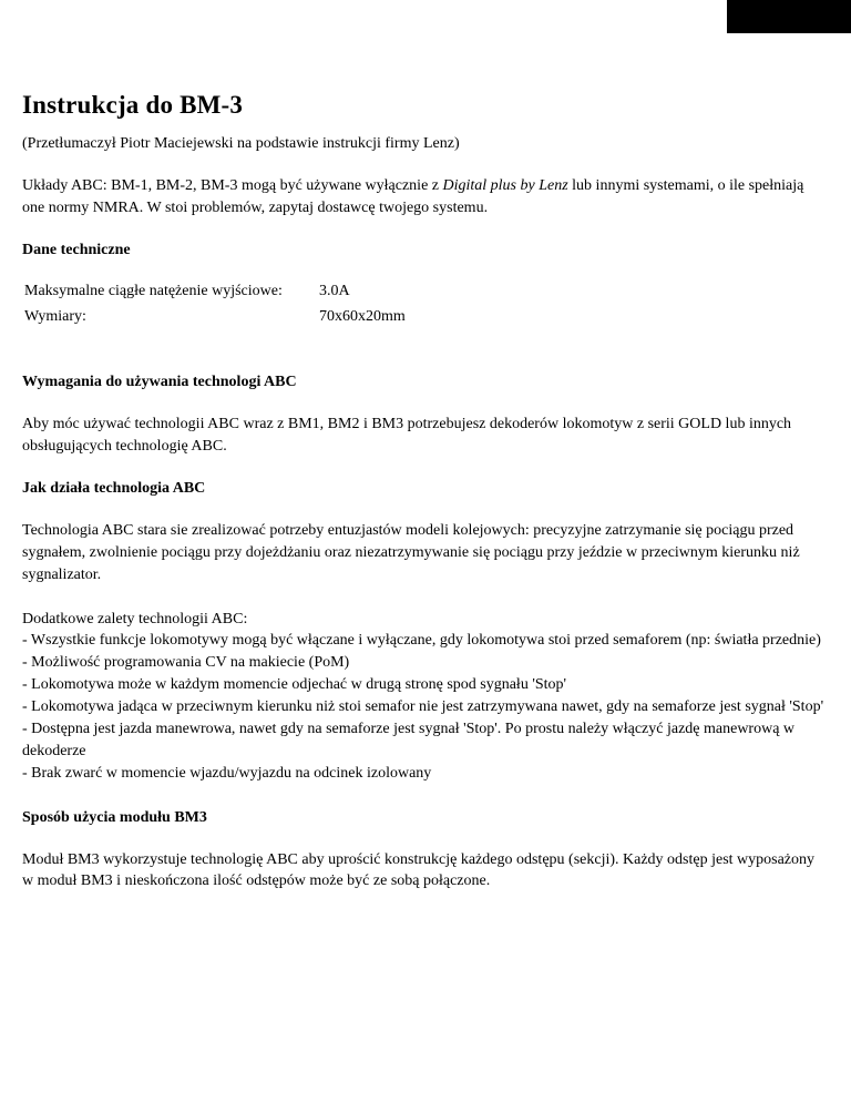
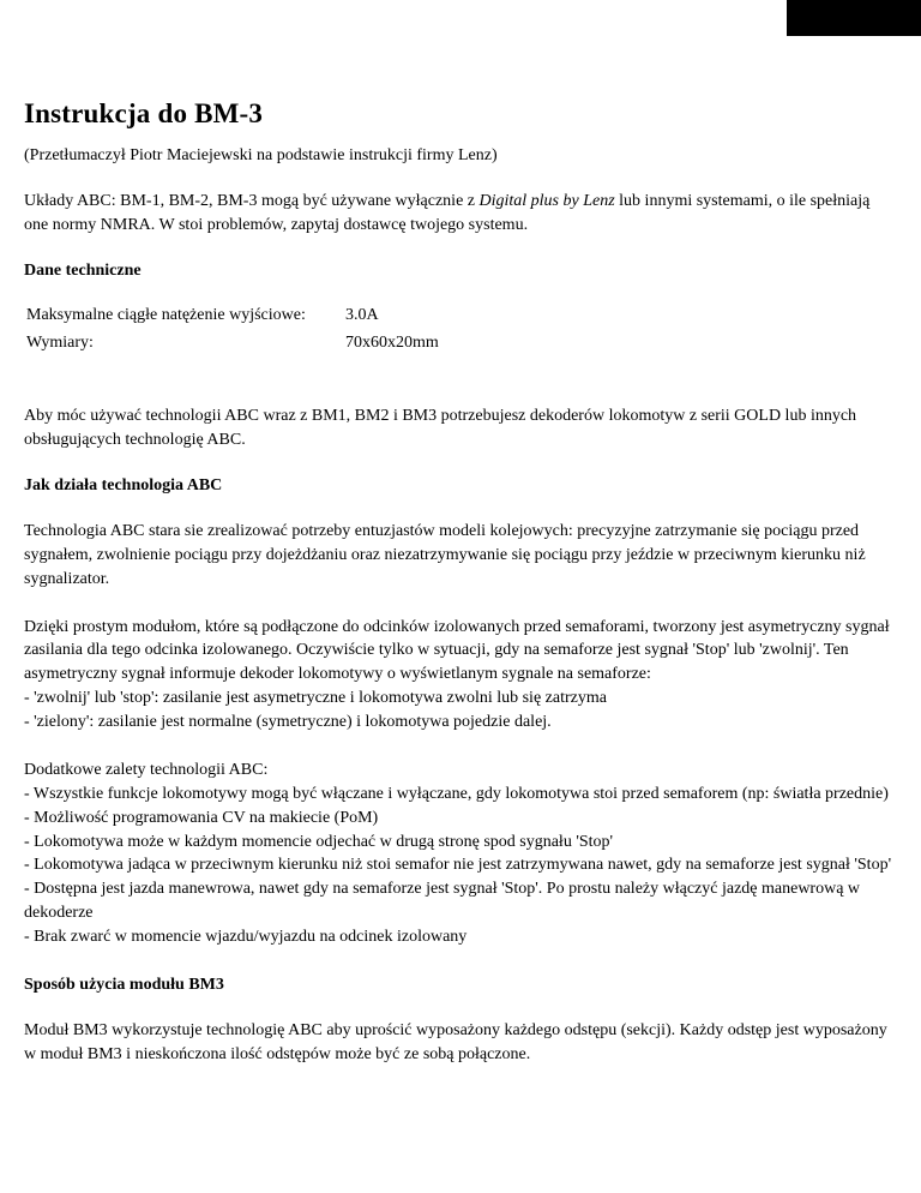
  Instrukcja do BM-3
  (Przetłumaczył Piotr Maciejewski na podstawie instrukcji firmy Lenz)
  Układy ABC: BM-1, BM-2, BM-3 mogą być używane wyłącznie z Digital plus by Lenz lub innymi systemami, o ile spełniają one normy NMRA. W stoi problemów, zapytaj dostawcę twojego systemu.
  Dane techniczne
  Maksymalne ciągłe natężenie wyjściowe:
  3.0A
  Wymiary:
  70x60x20mm
- Wymagania do używania technologi ABC
  Aby móc używać technologii ABC wraz z BM1, BM2 i BM3 potrzebujesz dekoderów lokomotyw z serii GOLD lub innych obsługujących technologię ABC.
  Jak działa technologia ABC
  Technologia ABC stara sie zrealizować potrzeby entuzjastów modeli kolejowych: precyzyjne zatrzymanie się pociągu przed sygnałem, zwolnienie pociągu przy dojeżdżaniu oraz niezatrzymywanie się pociągu przy jeździe w przeciwnym kierunku niż sygnalizator.
+ Dzięki prostym modułom, które są podłączone do odcinków izolowanych przed semaforami, tworzony jest asymetryczny sygnał zasilania dla tego odcinka izolowanego. Oczywiście tylko w sytuacji, gdy na semaforze jest sygnał 'Stop' lub 'zwolnij'. Ten asymetryczny sygnał informuje dekoder lokomotywy o wyświetlanym sygnale na semaforze:
+ - 'zwolnij' lub 'stop': zasilanie jest asymetryczne i lokomotywa zwolni lub się zatrzyma
+ - 'zielony': zasilanie jest normalne (symetryczne) i lokomotywa pojedzie dalej.
  Dodatkowe zalety technologii ABC:
  - Wszystkie funkcje lokomotywy mogą być włączane i wyłączane, gdy lokomotywa stoi przed semaforem (np: światła przednie)
  - Możliwość programowania CV na makiecie (PoM)
  - Lokomotywa może w każdym momencie odjechać w drugą stronę spod sygnału 'Stop'
  - Lokomotywa jadąca w przeciwnym kierunku niż stoi semafor nie jest zatrzymywana nawet, gdy na semaforze jest sygnał 'Stop'
  - Dostępna jest jazda manewrowa, nawet gdy na semaforze jest sygnał 'Stop'. Po prostu należy włączyć jazdę manewrową w dekoderze
  - Brak zwarć w momencie wjazdu/wyjazdu na odcinek izolowany
  Sposób użycia modułu BM3
- Moduł BM3 wykorzystuje technologię ABC aby uprościć konstrukcję każdego odstępu (sekcji). Każdy odstęp jest wyposażony w moduł BM3 i nieskończona ilość odstępów może być ze sobą połączone.
+ Moduł BM3 wykorzystuje technologię ABC aby uprościć wyposażony każdego odstępu (sekcji). Każdy odstęp jest wyposażony w moduł BM3 i nieskończona ilość odstępów może być ze sobą połączone.
